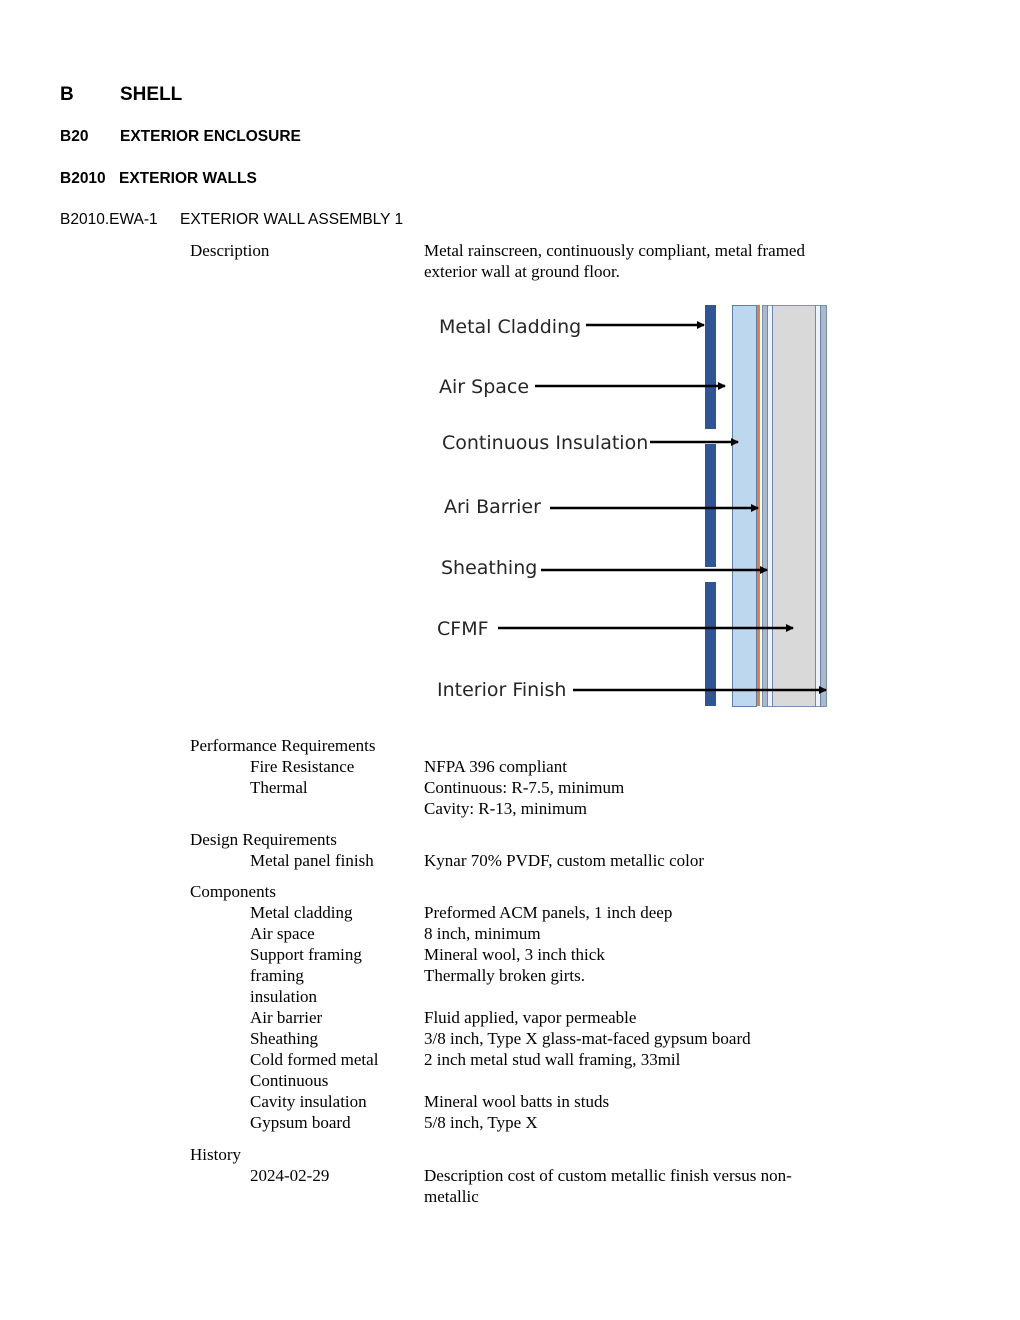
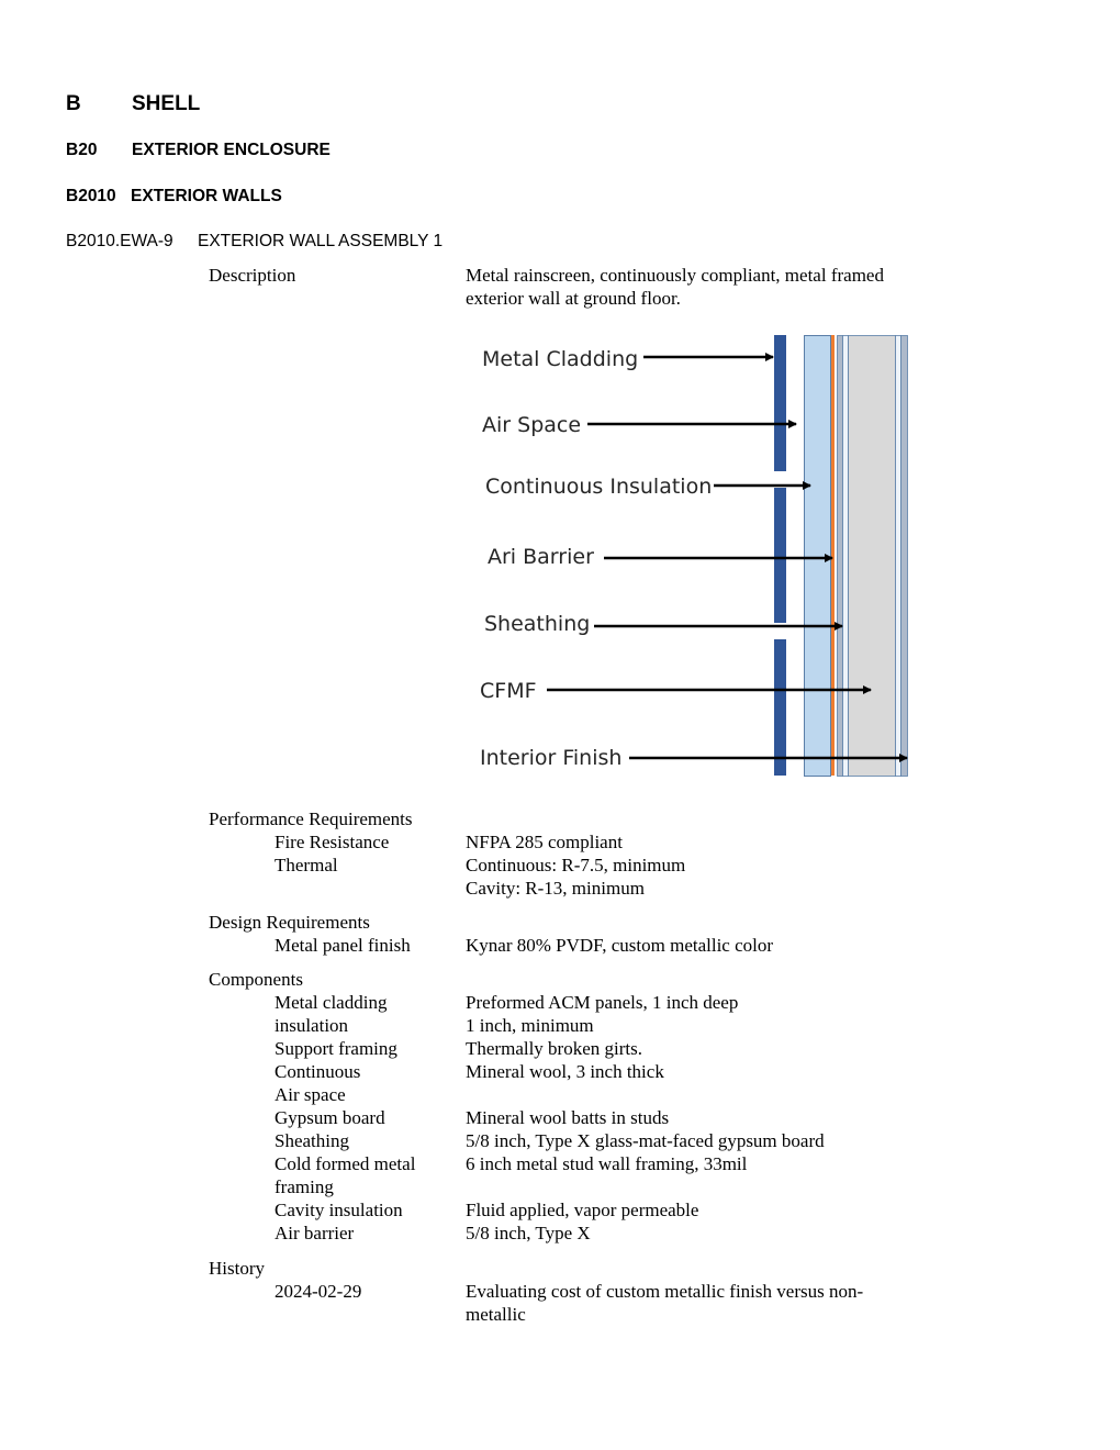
  B
  SHELL
  B20
  EXTERIOR ENCLOSURE
  B2010
  EXTERIOR WALLS
- B2010.EWA-1
+ B2010.EWA-9
  EXTERIOR WALL ASSEMBLY 1
  Description
  Metal rainscreen, continuously compliant, metal framed
  exterior wall at ground floor.
  Metal Cladding
  Air Space
  Continuous Insulation
  Ari Barrier
  Sheathing
  CFMF
  Interior Finish
  Performance Requirements
  Fire Resistance
- NFPA 396 compliant
+ NFPA 285 compliant
  Thermal
  Continuous: R-7.5, minimum
  Cavity: R-13, minimum
  Design Requirements
  Metal panel finish
- Kynar 70% PVDF, custom metallic color
+ Kynar 80% PVDF, custom metallic color
  Components
  Metal cladding
  Preformed ACM panels, 1 inch deep
- Air space
+ insulation
- 8 inch, minimum
+ 1 inch, minimum
  Support framing
- Mineral wool, 3 inch thick
+ Thermally broken girts.
- framing
+ Continuous
- insulation
+ Air space
- Thermally broken girts.
+ Mineral wool, 3 inch thick
- Air barrier
+ Gypsum board
- Fluid applied, vapor permeable
+ Mineral wool batts in studs
  Sheathing
- 3/8 inch, Type X glass-mat-faced gypsum board
+ 5/8 inch, Type X glass-mat-faced gypsum board
  Cold formed metal
- Continuous
+ framing
- 2 inch metal stud wall framing, 33mil
+ 6 inch metal stud wall framing, 33mil
  Cavity insulation
- Mineral wool batts in studs
+ Fluid applied, vapor permeable
- Gypsum board
+ Air barrier
  5/8 inch, Type X
  History
  2024-02-29
- Description cost of custom metallic finish versus non-
+ Evaluating cost of custom metallic finish versus non-
  metallic
